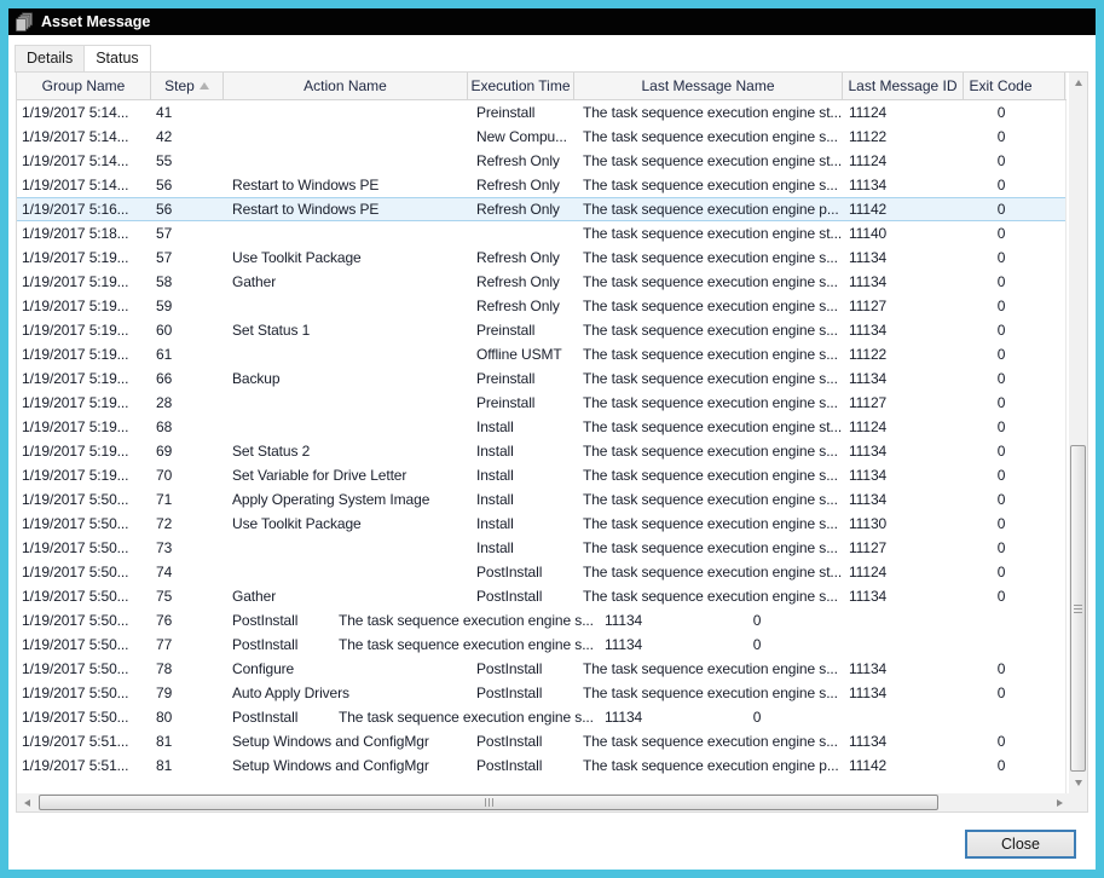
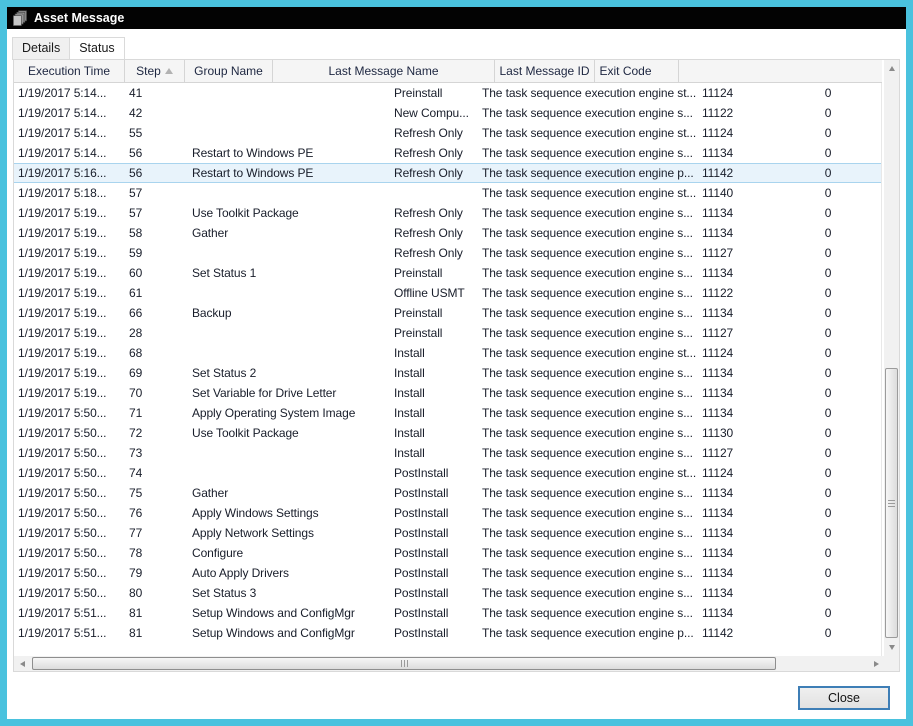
  Asset Message
  Details
  Status
- Group Name
+ Execution Time
  Step
- Action Name
- Execution Time
+ Group Name
  Last Message Name
  Last Message ID
  Exit Code
  1/19/2017 5:14...
  41
  Preinstall
  The task sequence execution engine st...
  11124
  0
  1/19/2017 5:14...
  42
  New Compu...
  The task sequence execution engine s...
  11122
  0
  1/19/2017 5:14...
  55
  Refresh Only
  The task sequence execution engine st...
  11124
  0
  1/19/2017 5:14...
  56
  Restart to Windows PE
  Refresh Only
  The task sequence execution engine s...
  11134
  0
  1/19/2017 5:16...
  56
  Restart to Windows PE
  Refresh Only
  The task sequence execution engine p...
  11142
  0
  1/19/2017 5:18...
  57
  The task sequence execution engine st...
  11140
  0
  1/19/2017 5:19...
  57
  Use Toolkit Package
  Refresh Only
  The task sequence execution engine s...
  11134
  0
  1/19/2017 5:19...
  58
  Gather
  Refresh Only
  The task sequence execution engine s...
  11134
  0
  1/19/2017 5:19...
  59
  Refresh Only
  The task sequence execution engine s...
  11127
  0
  1/19/2017 5:19...
  60
  Set Status 1
  Preinstall
  The task sequence execution engine s...
  11134
  0
  1/19/2017 5:19...
  61
  Offline USMT
  The task sequence execution engine s...
  11122
  0
  1/19/2017 5:19...
  66
  Backup
  Preinstall
  The task sequence execution engine s...
  11134
  0
  1/19/2017 5:19...
  28
  Preinstall
  The task sequence execution engine s...
  11127
  0
  1/19/2017 5:19...
  68
  Install
  The task sequence execution engine st...
  11124
  0
  1/19/2017 5:19...
  69
  Set Status 2
  Install
  The task sequence execution engine s...
  11134
  0
  1/19/2017 5:19...
  70
  Set Variable for Drive Letter
  Install
  The task sequence execution engine s...
  11134
  0
  1/19/2017 5:50...
  71
  Apply Operating System Image
  Install
  The task sequence execution engine s...
  11134
  0
  1/19/2017 5:50...
  72
  Use Toolkit Package
  Install
  The task sequence execution engine s...
  11130
  0
  1/19/2017 5:50...
  73
  Install
  The task sequence execution engine s...
  11127
  0
  1/19/2017 5:50...
  74
  PostInstall
  The task sequence execution engine st...
  11124
  0
  1/19/2017 5:50...
  75
  Gather
  PostInstall
  The task sequence execution engine s...
  11134
  0
  1/19/2017 5:50...
  76
+ Apply Windows Settings
  PostInstall
  The task sequence execution engine s...
  11134
  0
  1/19/2017 5:50...
  77
+ Apply Network Settings
  PostInstall
  The task sequence execution engine s...
  11134
  0
  1/19/2017 5:50...
  78
  Configure
  PostInstall
  The task sequence execution engine s...
  11134
  0
  1/19/2017 5:50...
  79
  Auto Apply Drivers
  PostInstall
  The task sequence execution engine s...
  11134
  0
  1/19/2017 5:50...
  80
+ Set Status 3
  PostInstall
  The task sequence execution engine s...
  11134
  0
  1/19/2017 5:51...
  81
  Setup Windows and ConfigMgr
  PostInstall
  The task sequence execution engine s...
  11134
  0
  1/19/2017 5:51...
  81
  Setup Windows and ConfigMgr
  PostInstall
  The task sequence execution engine p...
  11142
  0
  Close
